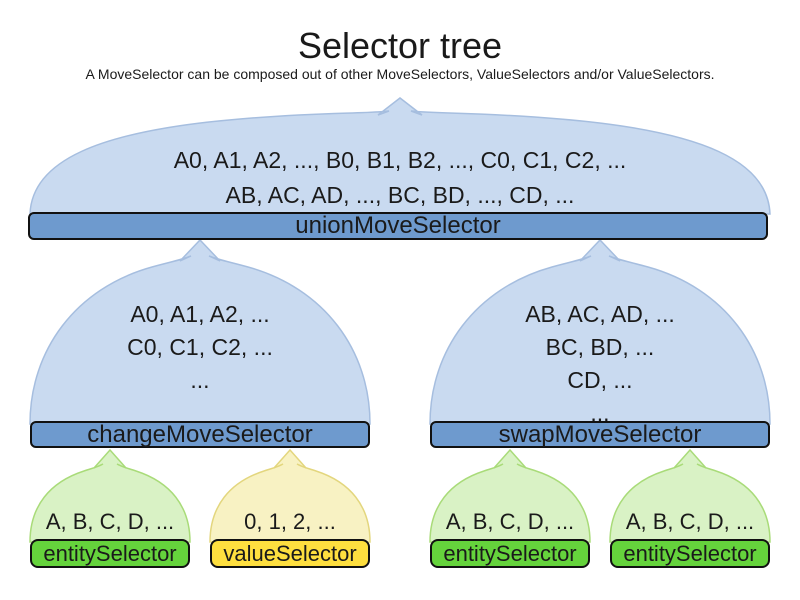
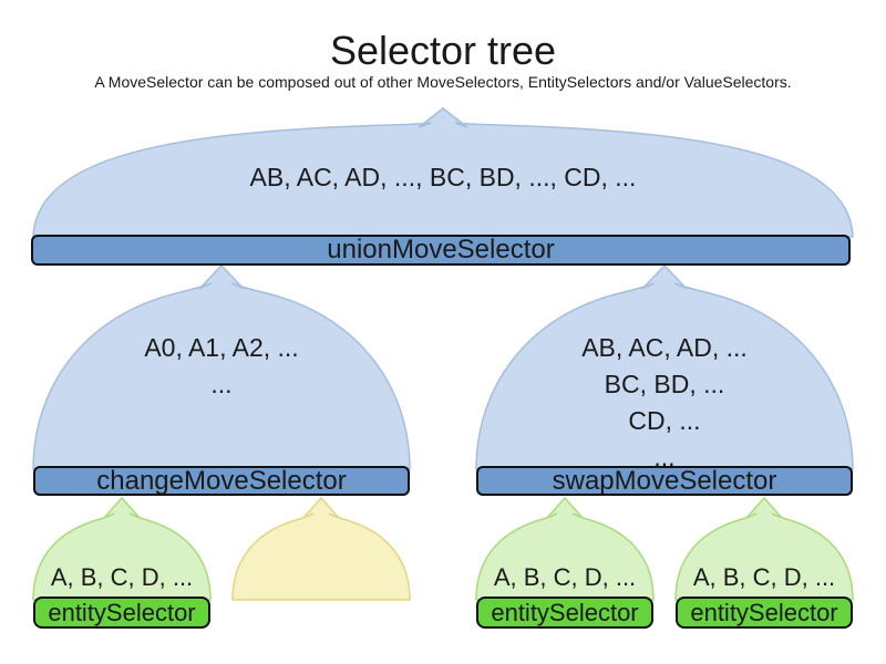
  Selector tree
- A MoveSelector can be composed out of other MoveSelectors, ValueSelectors and/or ValueSelectors.
+ A MoveSelector can be composed out of other MoveSelectors, EntitySelectors and/or ValueSelectors.
- A0, A1, A2, ..., B0, B1, B2, ..., C0, C1, C2, ...
  AB, AC, AD, ..., BC, BD, ..., CD, ...
  unionMoveSelector
  A0, A1, A2, ...
- C0, C1, C2, ...
  ...
  changeMoveSelector
  AB, AC, AD, ...
  BC, BD, ...
  CD, ...
  ...
  swapMoveSelector
  A, B, C, D, ...
  entitySelector
- 0, 1, 2, ...
- valueSelector
  A, B, C, D, ...
  entitySelector
  A, B, C, D, ...
  entitySelector
